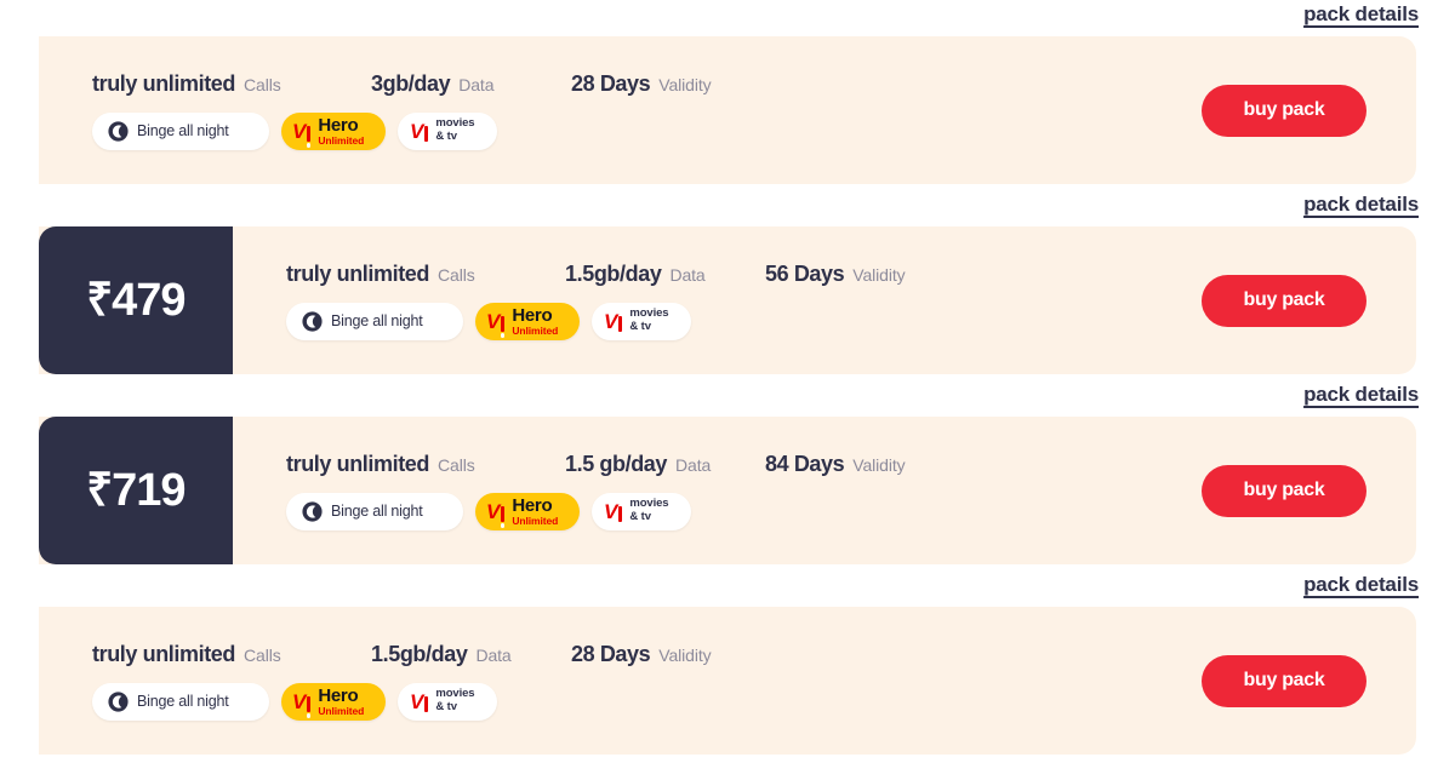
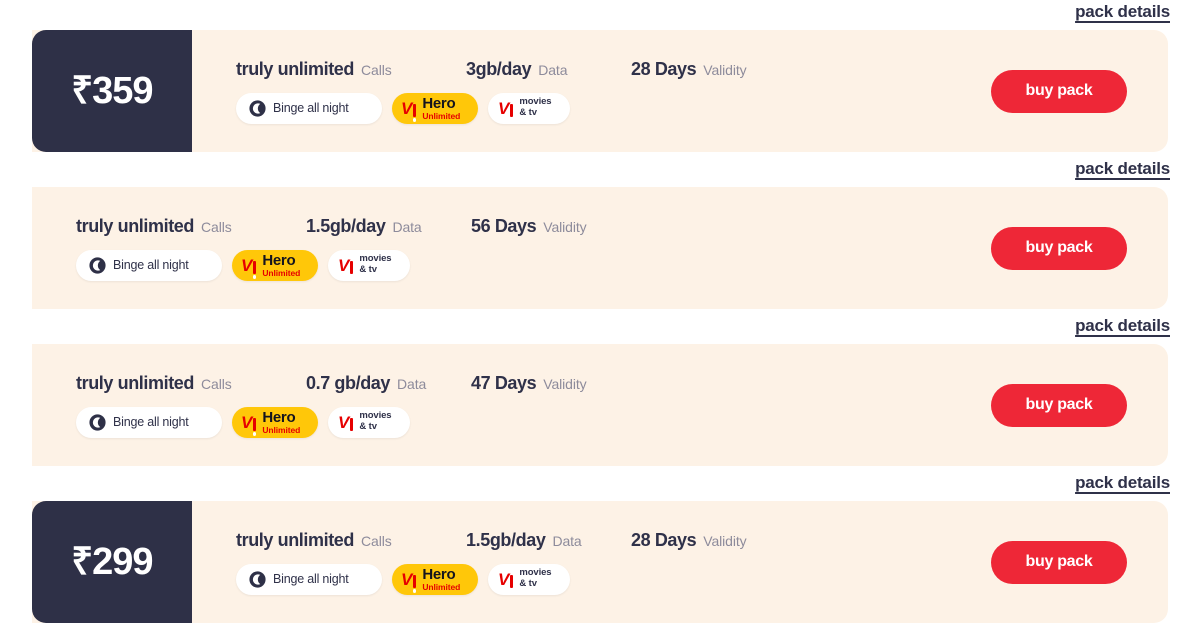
  pack details
+ ₹359
  truly unlimited
  Calls
  3gb/day
  Data
  28 Days
  Validity
  Binge all night
  V
  Hero
  Unlimited
  V
  movies
  & tv
  buy pack
  pack details
- ₹479
  truly unlimited
  Calls
  1.5gb/day
  Data
  56 Days
  Validity
  Binge all night
  V
  Hero
  Unlimited
  V
  movies
  & tv
  buy pack
  pack details
- ₹719
  truly unlimited
  Calls
- 1.5 gb/day
+ 0.7 gb/day
  Data
- 84 Days
+ 47 Days
  Validity
  Binge all night
  V
  Hero
  Unlimited
  V
  movies
  & tv
  buy pack
  pack details
+ ₹299
  truly unlimited
  Calls
  1.5gb/day
  Data
  28 Days
  Validity
  Binge all night
  V
  Hero
  Unlimited
  V
  movies
  & tv
  buy pack
